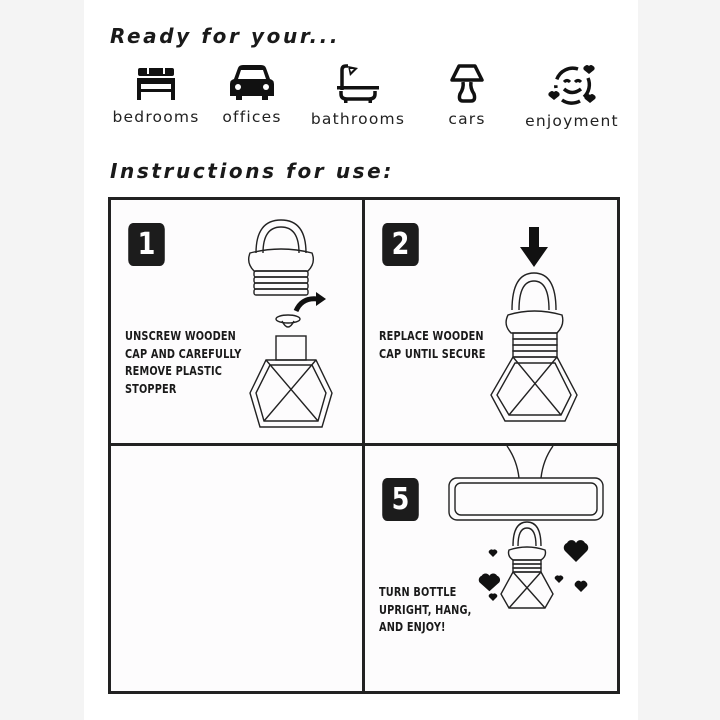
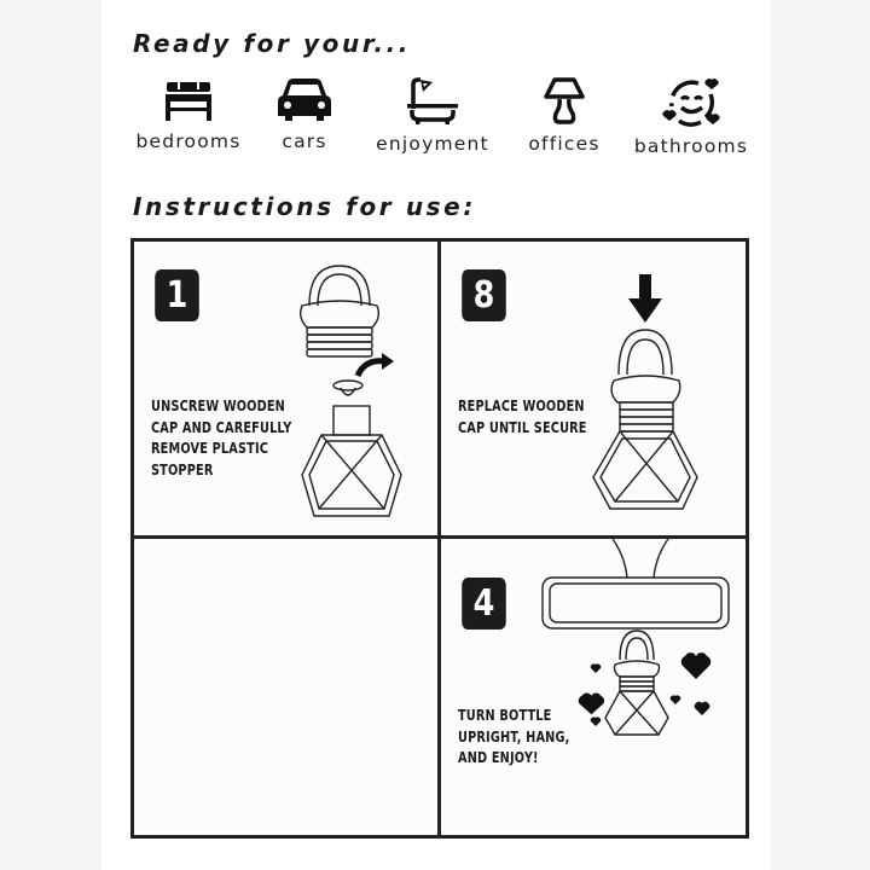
  Ready for your...
  bedrooms
- offices
+ cars
- bathrooms
+ enjoyment
- cars
+ offices
- enjoyment
+ bathrooms
  Instructions for use:
  1
  UNSCREW WOODEN
  CAP AND CAREFULLY
  REMOVE PLASTIC
  STOPPER
- 2
+ 8
  REPLACE WOODEN
  CAP UNTIL SECURE
- 5
+ 4
  TURN BOTTLE
  UPRIGHT, HANG,
  AND ENJOY!
